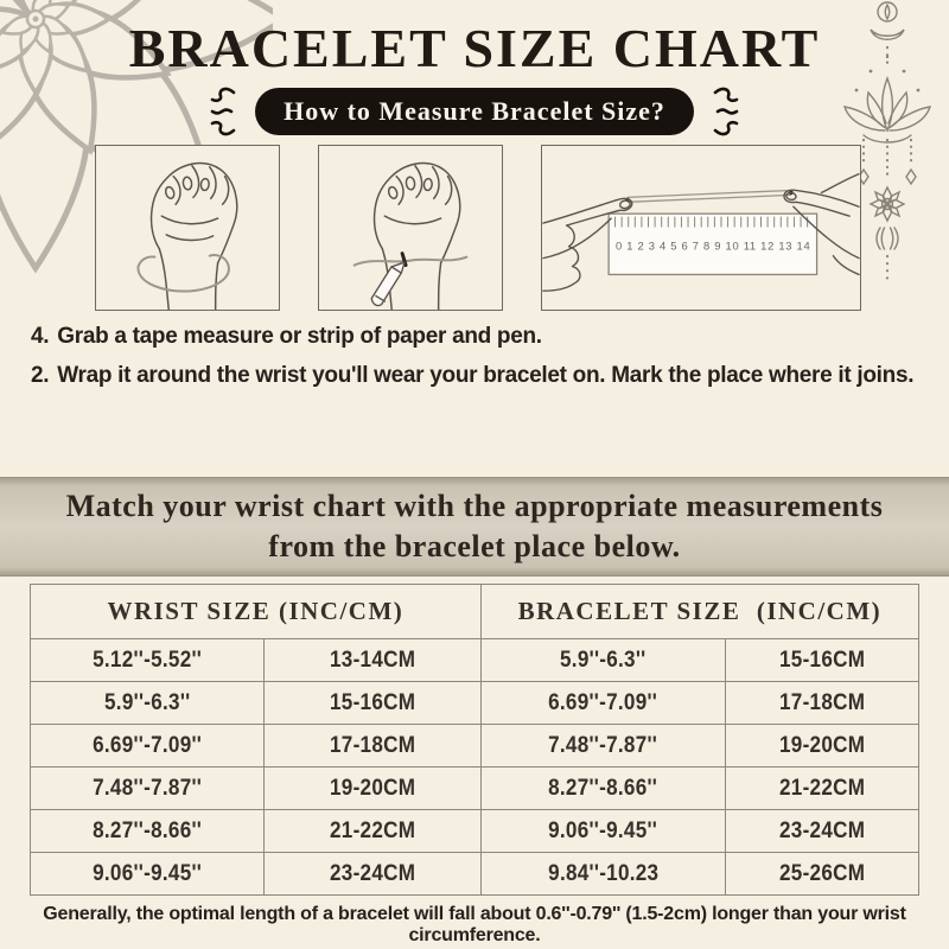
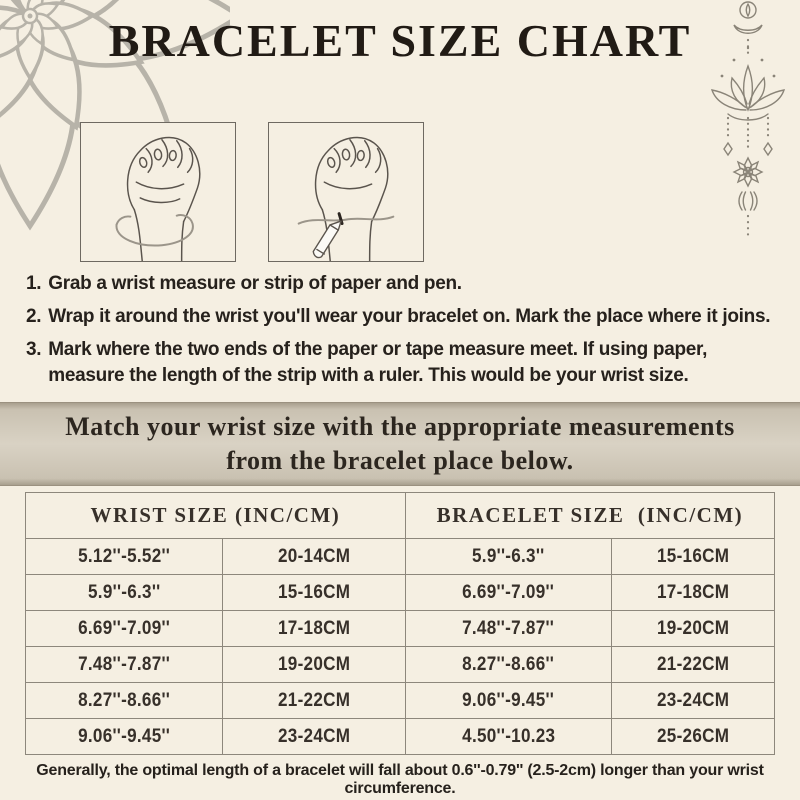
  BRACELET SIZE CHART
- How to Measure Bracelet Size?
- 0 1 2 3 4 5 6 7 8 9 10 11 12 13 14
- 4.
+ 1.
- Grab a tape measure or strip of paper and pen.
+ Grab a wrist measure or strip of paper and pen.
  2.
  Wrap it around the wrist you'll wear your bracelet on. Mark the place where it joins.
+ 3.
+ Mark where the two ends of the paper or tape measure meet. If using paper, measure the length of the strip with a ruler. This would be your wrist size.
- Match your wrist chart with the appropriate measurements
+ Match your wrist size with the appropriate measurements
  from the bracelet place below.
  WRIST SIZE (INC/CM)	BRACELET SIZE (INC/CM)
- 5.12''-5.52''	13-14CM	5.9''-6.3''	15-16CM
+ 5.12''-5.52''	20-14CM	5.9''-6.3''	15-16CM
  5.9''-6.3''	15-16CM	6.69''-7.09''	17-18CM
  6.69''-7.09''	17-18CM	7.48''-7.87''	19-20CM
  7.48''-7.87''	19-20CM	8.27''-8.66''	21-22CM
  8.27''-8.66''	21-22CM	9.06''-9.45''	23-24CM
- 9.06''-9.45''	23-24CM	9.84''-10.23	25-26CM
+ 9.06''-9.45''	23-24CM	4.50''-10.23	25-26CM
- Generally, the optimal length of a bracelet will fall about 0.6''-0.79'' (1.5-2cm) longer than your wrist circumference.
+ Generally, the optimal length of a bracelet will fall about 0.6''-0.79'' (2.5-2cm) longer than your wrist circumference.
